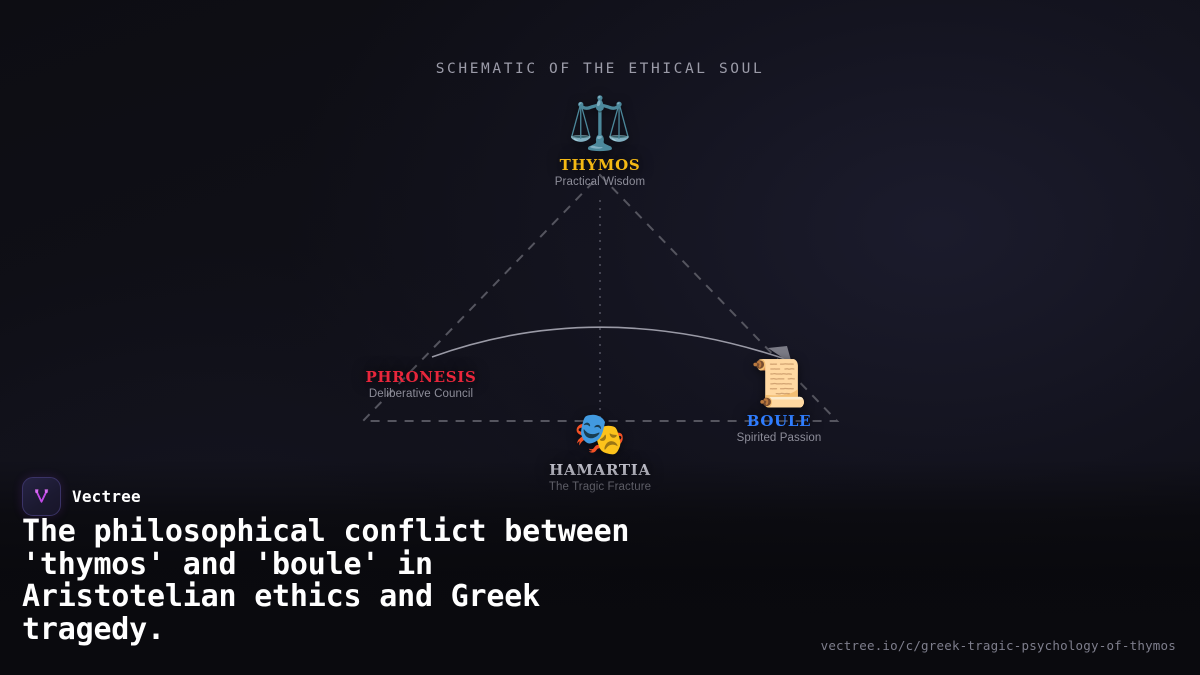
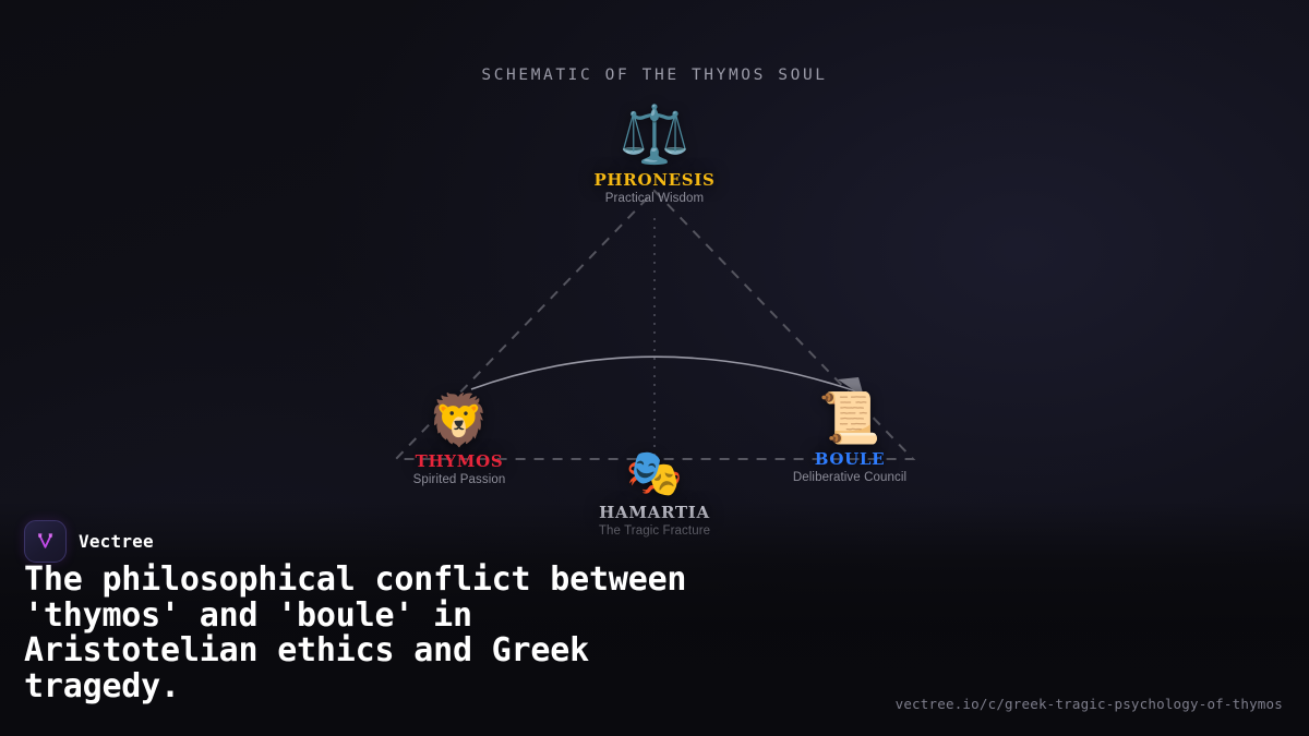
- SCHEMATIC OF THE ETHICAL SOUL
+ SCHEMATIC OF THE THYMOS SOUL
  ⚖️
- THYMOS
+ PHRONESIS
  Practical Wisdom
+ 🦁
- PHRONESIS
+ THYMOS
- Deliberative Council
+ Spirited Passion
  📜
  BOULE
- Spirited Passion
+ Deliberative Council
  🎭
  Vectree
  The philosophical conflict between
  'thymos' and 'boule' in
  Aristotelian ethics and Greek
  tragedy.
  vectree.io/c/greek-tragic-psychology-of-thymos
